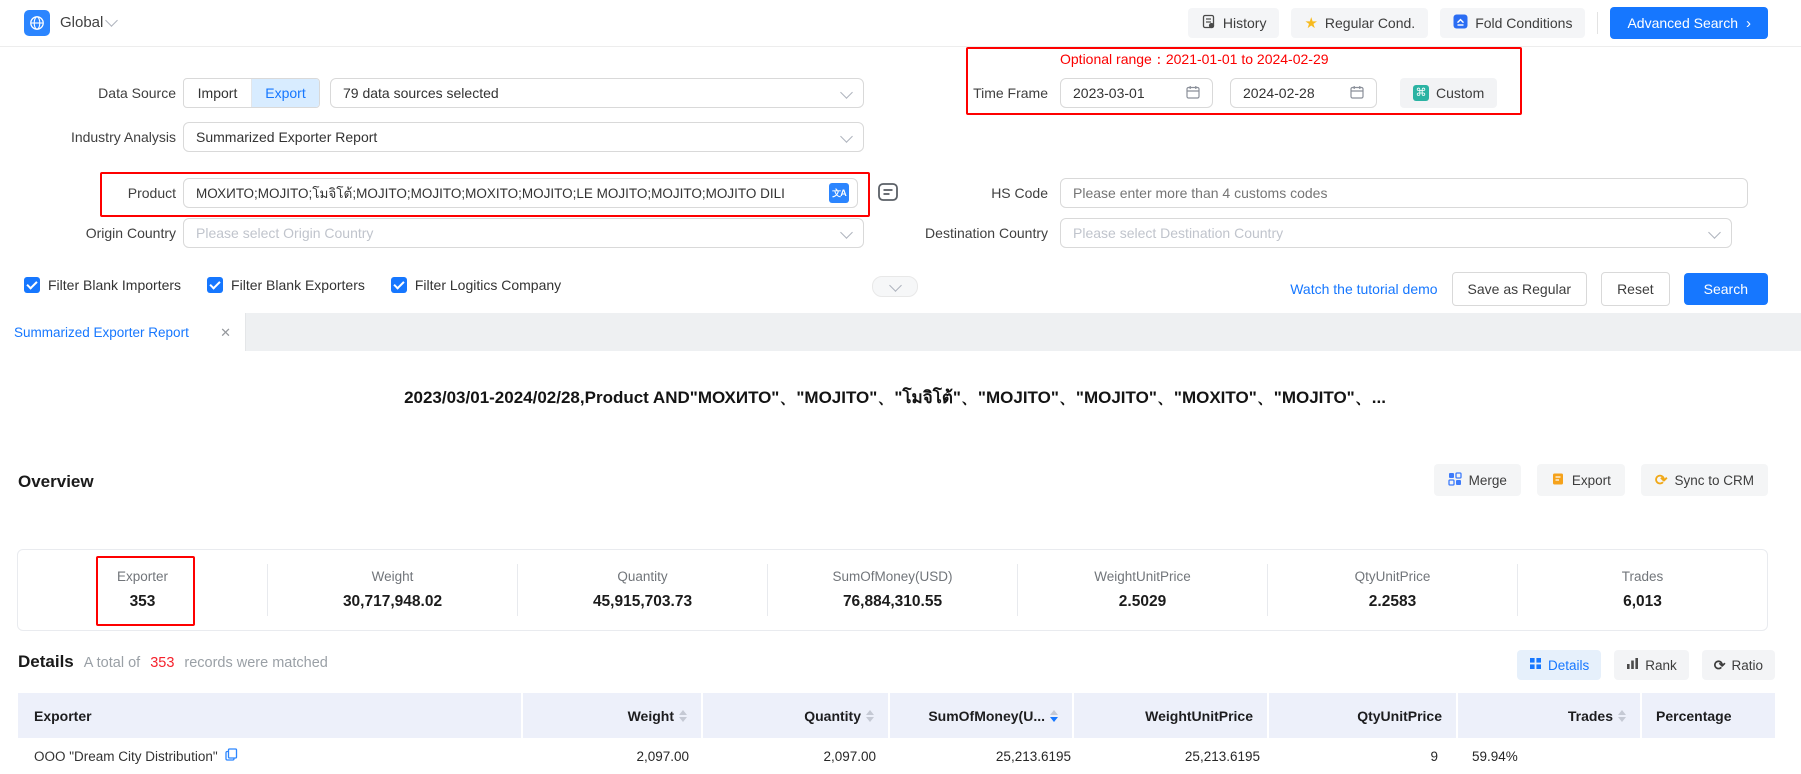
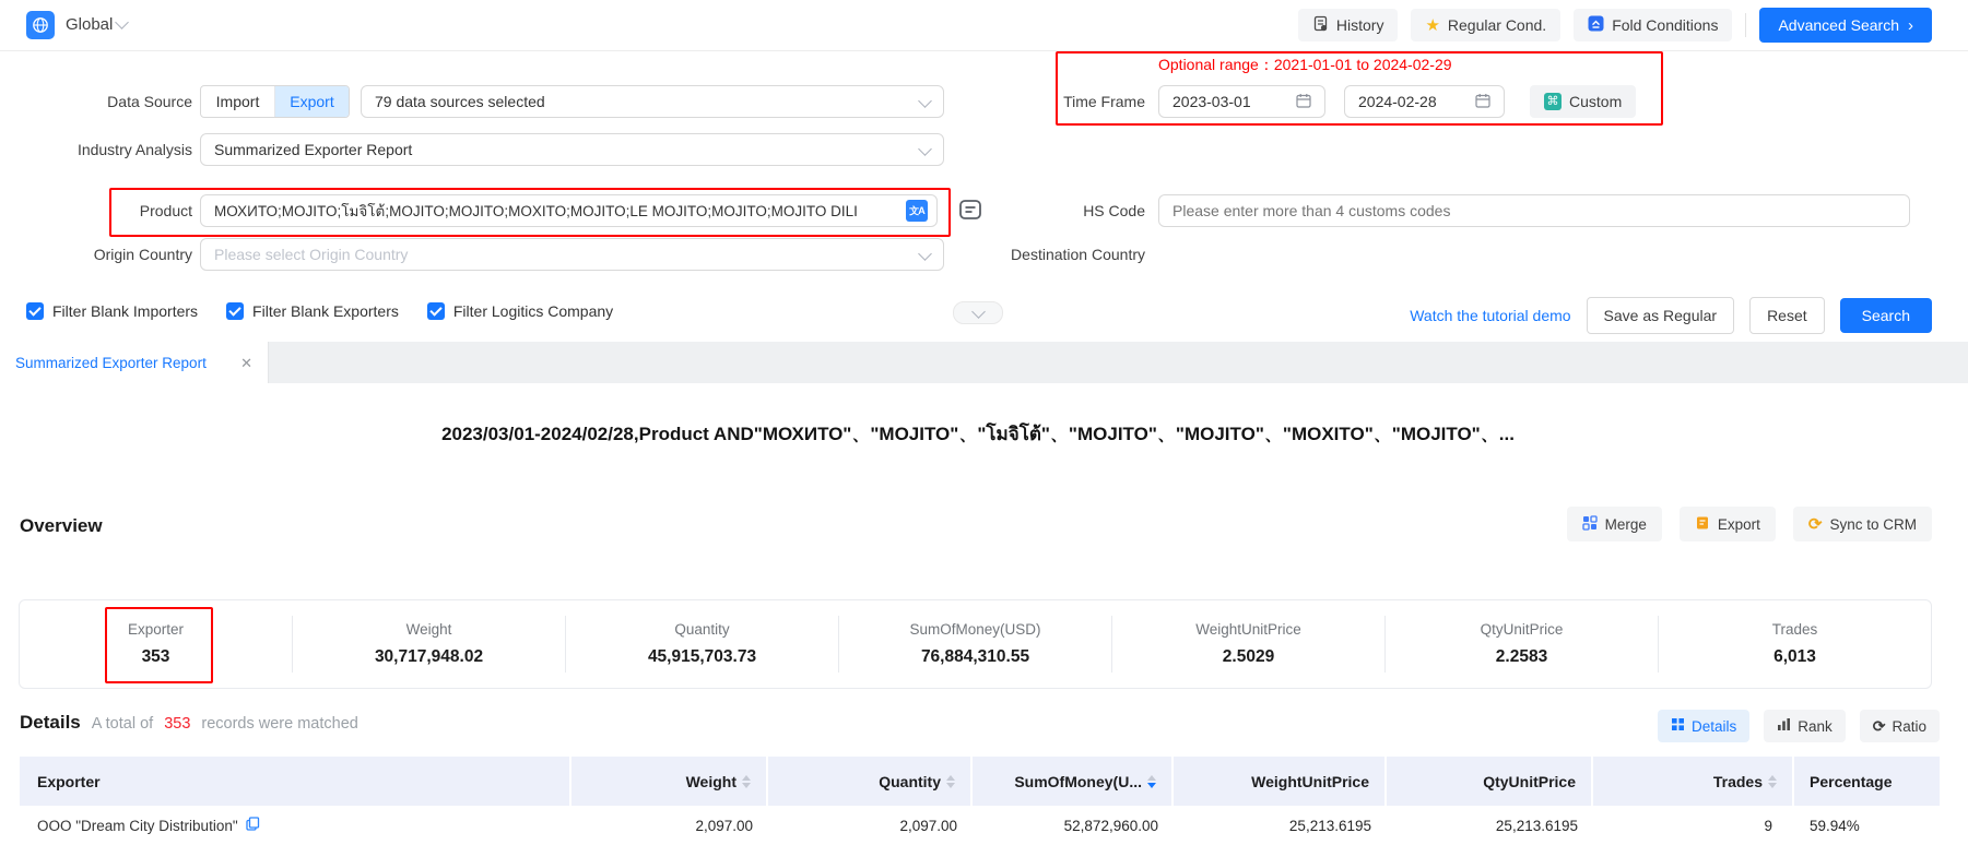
  Global
  History
  ★
  Regular Cond.
  Fold Conditions
  Advanced Search
  ›
  Data Source
  Import
  Export
  79 data sources selected
  Optional range：2021-01-01 to 2024-02-29
  Time Frame
  2023-03-01
  2024-02-28
  ⌘
  Custom
  Industry Analysis
  Summarized Exporter Report
  Product
  МОХИТО;MOJITO;โมจิโต้;MOJITO;MOJITO;MOXITO;MOJITO;LE MOJITO;MOJITO;MOJITO DILI
  文A
  HS Code
  Please enter more than 4 customs codes
  Origin Country
  Please select Origin Country
  Destination Country
- Please select Destination Country
  Filter Blank Importers
  Filter Blank Exporters
  Filter Logitics Company
  Watch the tutorial demo
  Save as Regular
  Reset
  Search
  Summarized Exporter Report
  ✕
  2023/03/01-2024/02/28,Product AND"МОХИТО"、"MOJITO"、"โมจิโต้"、"MOJITO"、"MOJITO"、"MOXITO"、"MOJITO"、...
  Overview
  Merge
  Export
  ⟳
  Sync to CRM
  Exporter
  353
  Weight
  30,717,948.02
  Quantity
  45,915,703.73
  SumOfMoney(USD)
  76,884,310.55
  WeightUnitPrice
  2.5029
  QtyUnitPrice
  2.2583
  Trades
  6,013
  Details
  A total of
  353
  records were matched
  Details
  Rank
  ⟳
  Ratio
  Exporter
  Weight
  Quantity
  SumOfMoney(U...
  WeightUnitPrice
  QtyUnitPrice
  Trades
  Percentage
  OOO "Dream City Distribution"
  2,097.00
  2,097.00
+ 52,872,960.00
  25,213.6195
  25,213.6195
  9
  59.94%
